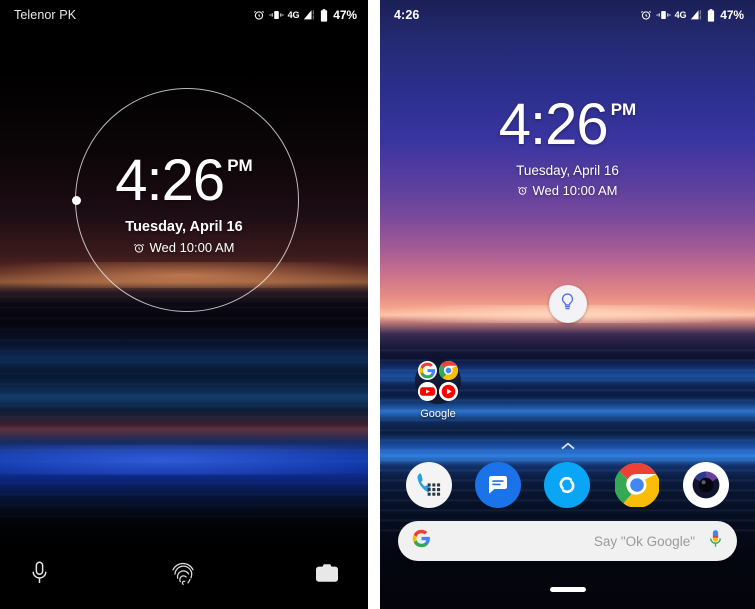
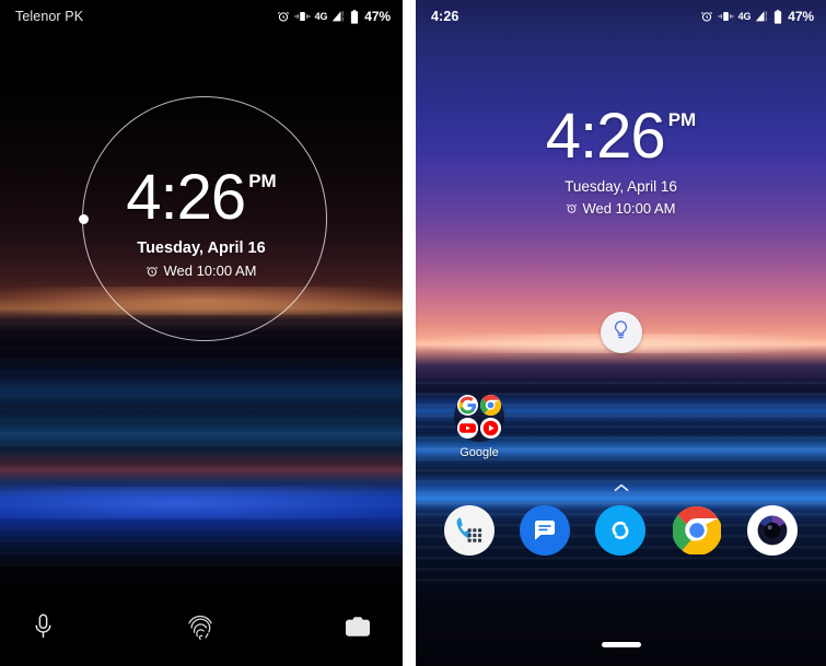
  Telenor PK
  4G
  47%
  4:26
  PM
  Tuesday, April 16
  Wed 10:00 AM
  4:26
  4G
  47%
  4:26
  PM
  Tuesday, April 16
  Wed 10:00 AM
  Google
- Say "Ok Google"
